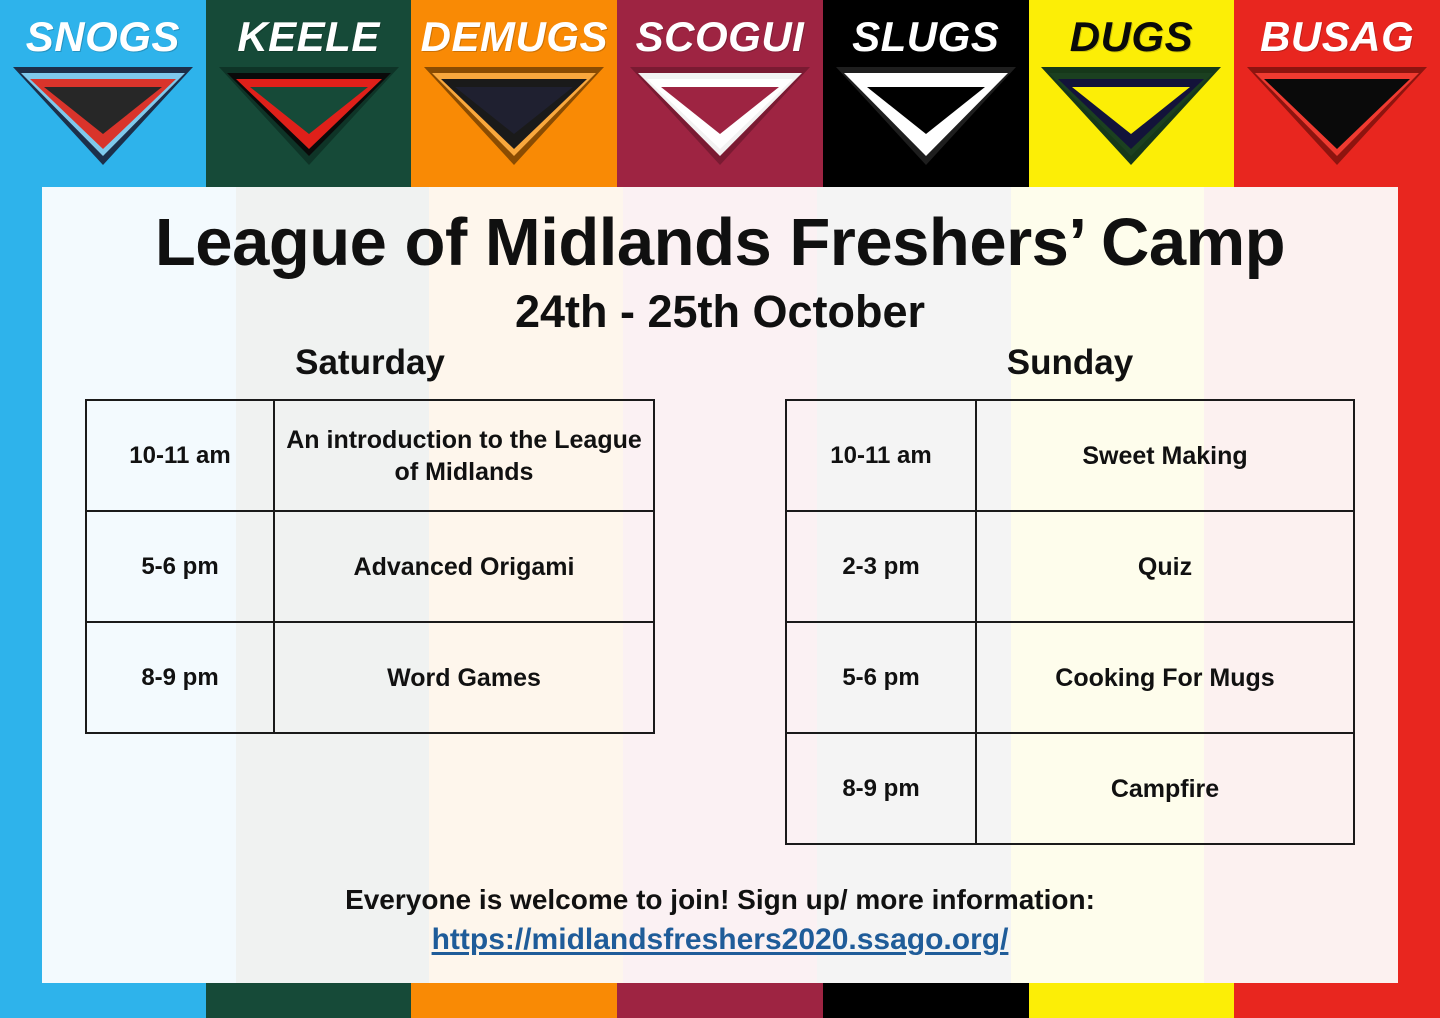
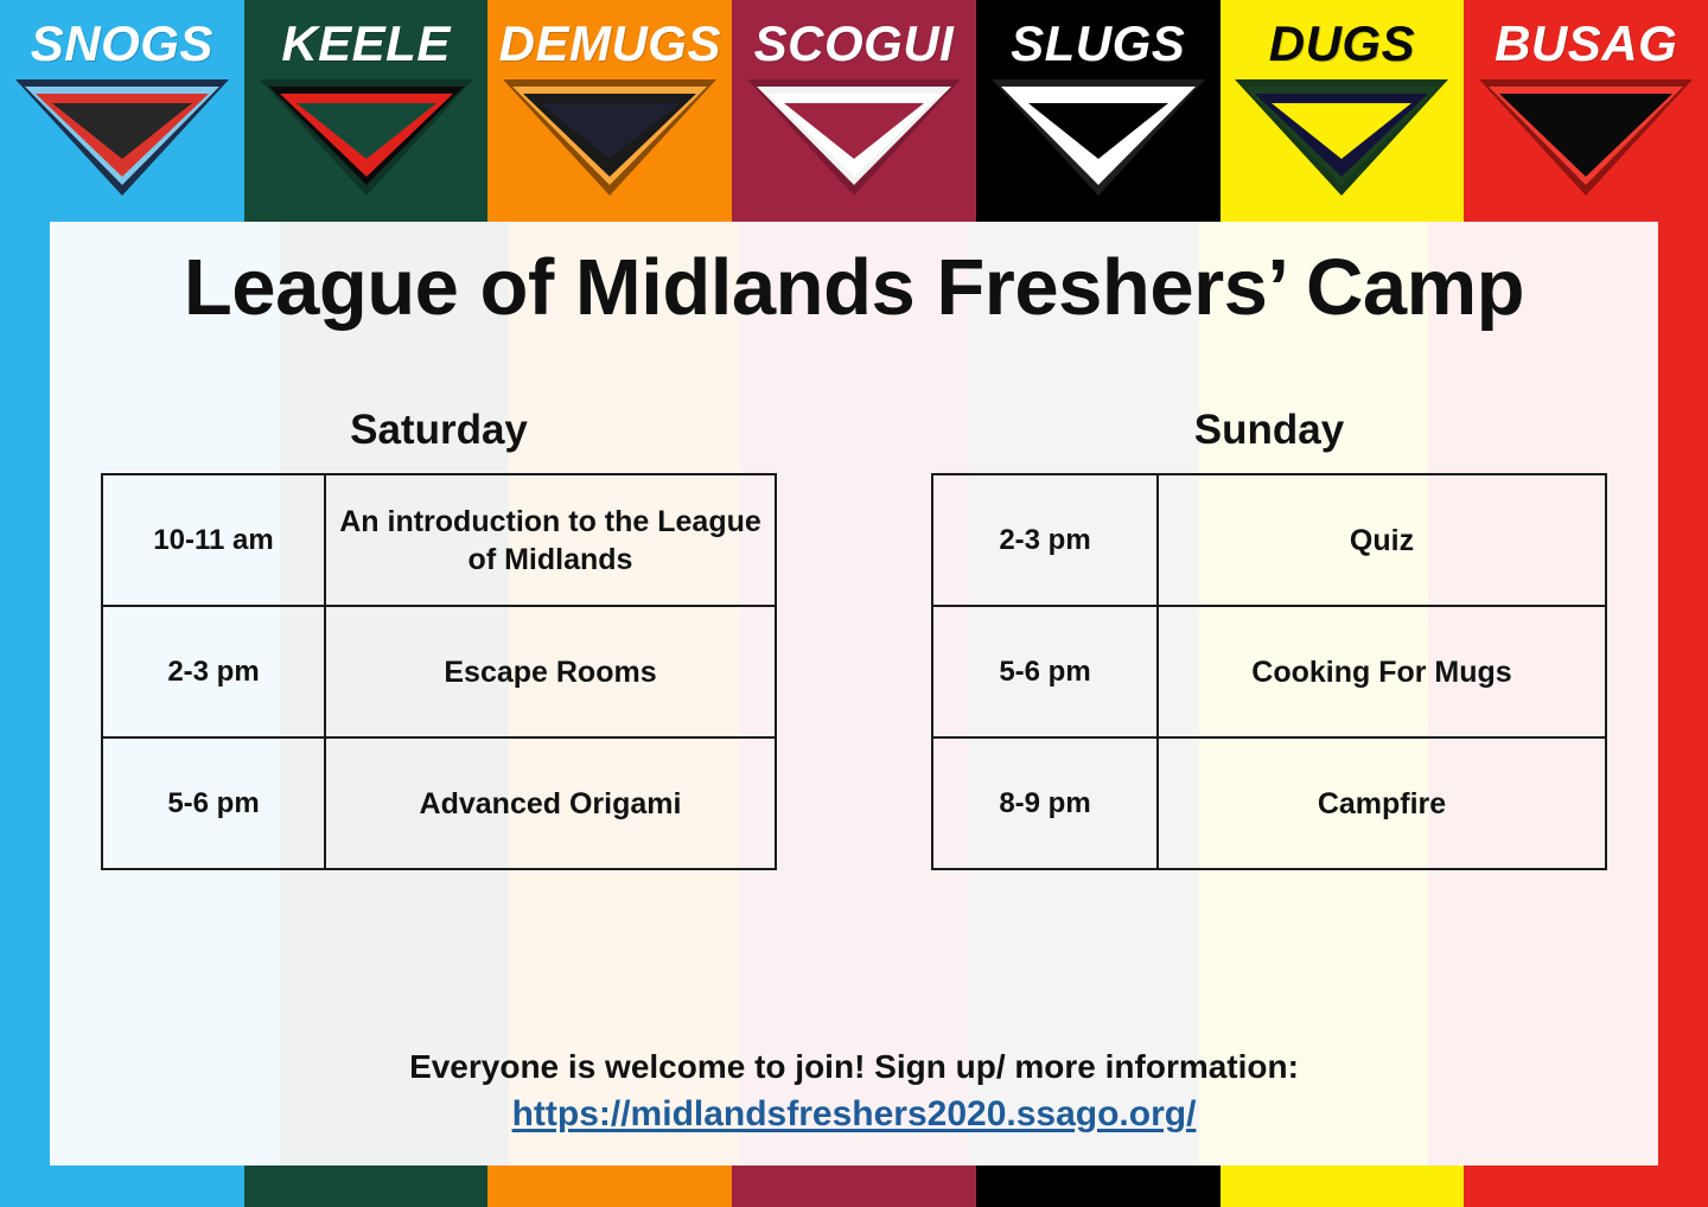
  SNOGS
  KEELE
  DEMUGS
  SCOGUI
  SLUGS
  DUGS
  BUSAG
  League of Midlands Freshers’ Camp
- 24th - 25th October
  Saturday
  10-11 am	An introduction to the League of Midlands
+ 2-3 pm	Escape Rooms
  5-6 pm	Advanced Origami
- 8-9 pm	Word Games
  Sunday
- 10-11 am	Sweet Making
  2-3 pm	Quiz
  5-6 pm	Cooking For Mugs
  8-9 pm	Campfire
  Everyone is welcome to join! Sign up/ more information:
  https://midlandsfreshers2020.ssago.org/
